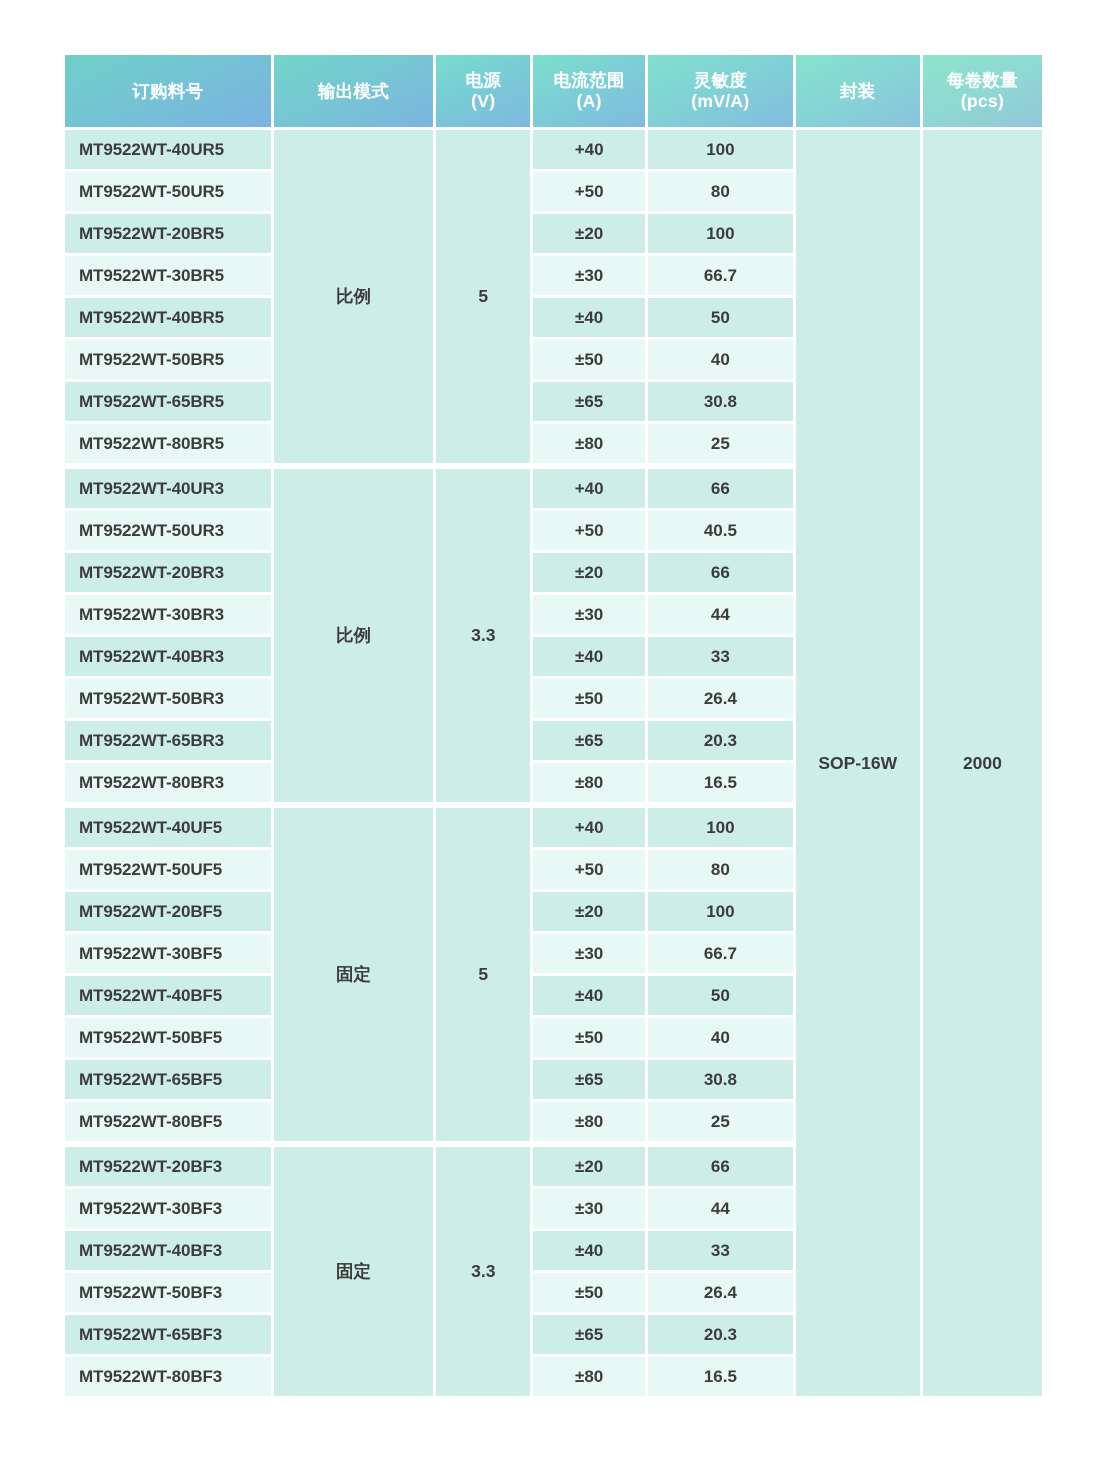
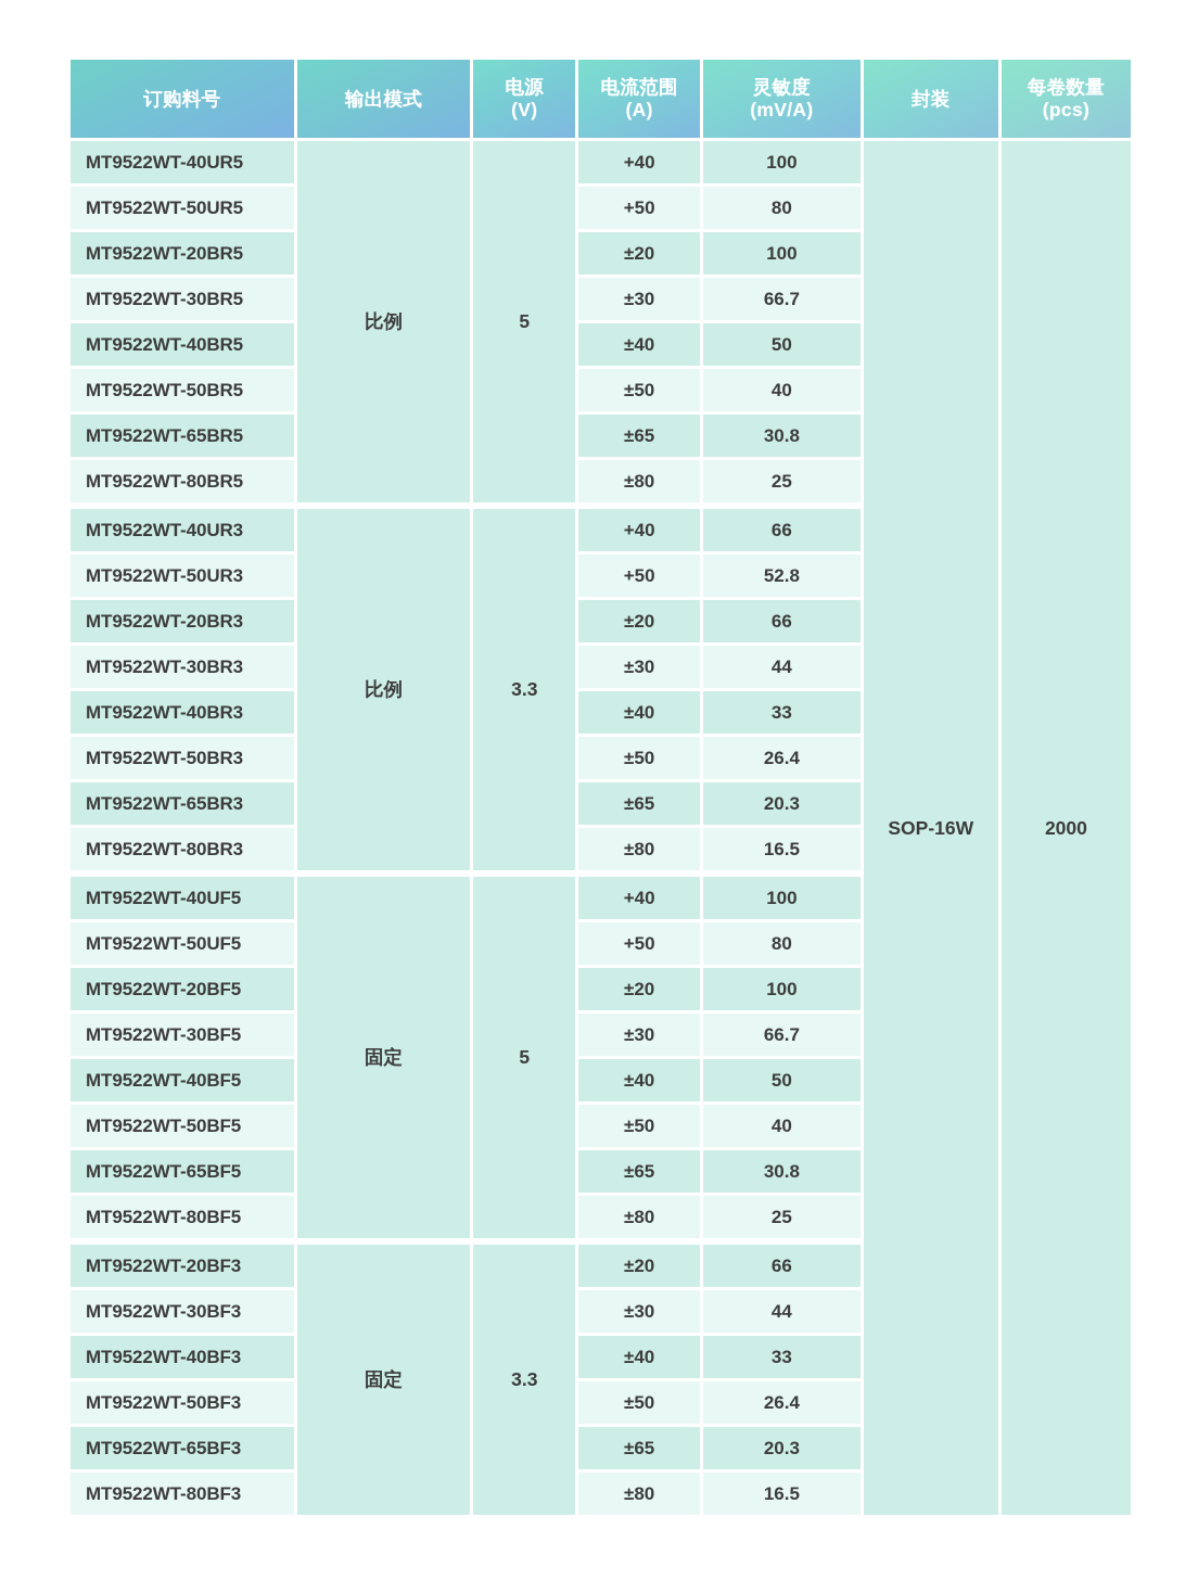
  订购料号	输出模式	电源(V)	电流范围(A)	灵敏度(mV/A)	封装	每卷数量(pcs)
  MT9522WT-40UR5	比例	5	+40	100	SOP-16W	2000
  MT9522WT-50UR5	+50	80
  MT9522WT-20BR5	±20	100
  MT9522WT-30BR5	±30	66.7
  MT9522WT-40BR5	±40	50
  MT9522WT-50BR5	±50	40
  MT9522WT-65BR5	±65	30.8
  MT9522WT-80BR5	±80	25
  MT9522WT-40UR3	比例	3.3	+40	66
- MT9522WT-50UR3	+50	40.5
+ MT9522WT-50UR3	+50	52.8
  MT9522WT-20BR3	±20	66
  MT9522WT-30BR3	±30	44
  MT9522WT-40BR3	±40	33
  MT9522WT-50BR3	±50	26.4
  MT9522WT-65BR3	±65	20.3
  MT9522WT-80BR3	±80	16.5
  MT9522WT-40UF5	固定	5	+40	100
  MT9522WT-50UF5	+50	80
  MT9522WT-20BF5	±20	100
  MT9522WT-30BF5	±30	66.7
  MT9522WT-40BF5	±40	50
  MT9522WT-50BF5	±50	40
  MT9522WT-65BF5	±65	30.8
  MT9522WT-80BF5	±80	25
  MT9522WT-20BF3	固定	3.3	±20	66
  MT9522WT-30BF3	±30	44
  MT9522WT-40BF3	±40	33
  MT9522WT-50BF3	±50	26.4
  MT9522WT-65BF3	±65	20.3
  MT9522WT-80BF3	±80	16.5
